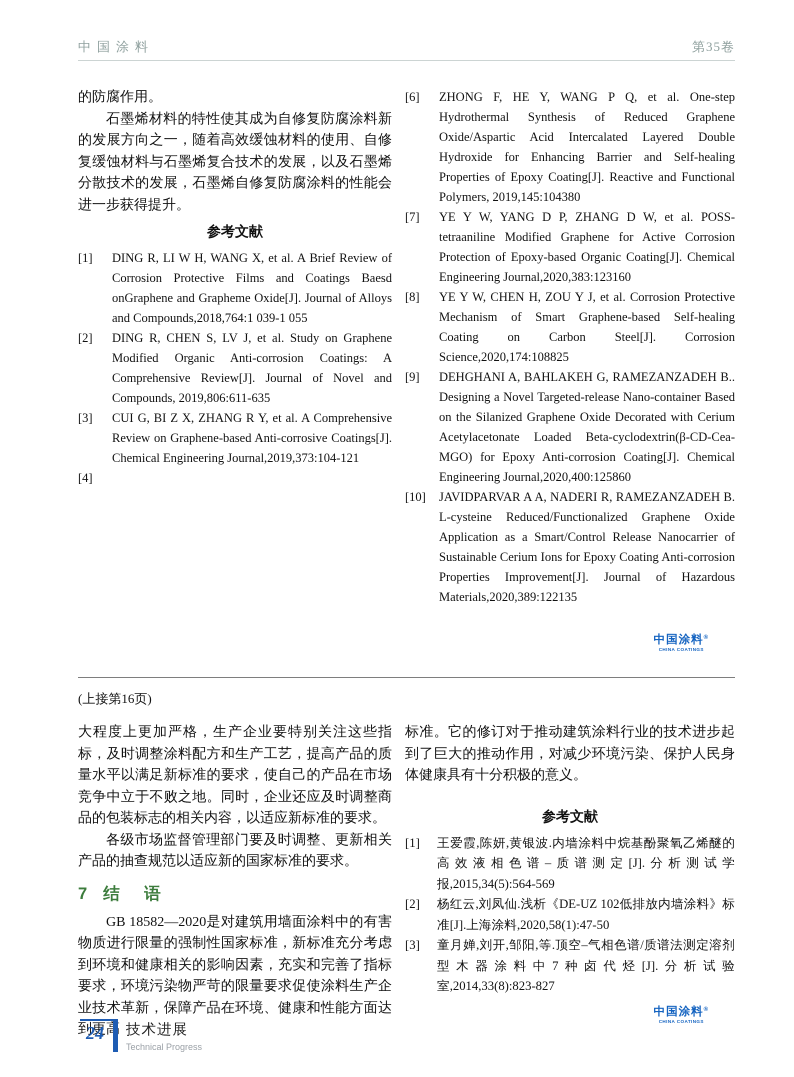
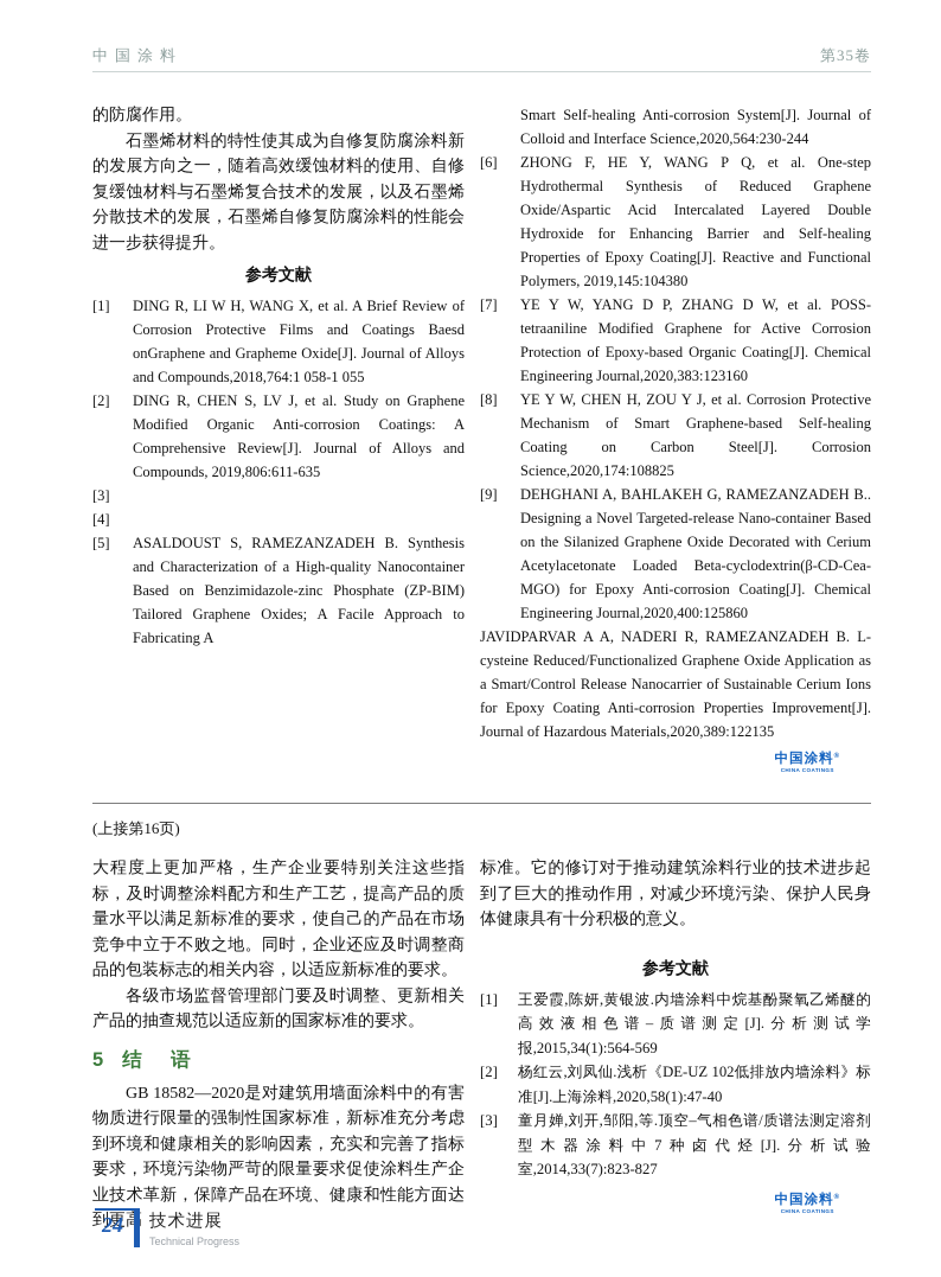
  中国涂料
  第35卷
  的防腐作用。
  石墨烯材料的特性使其成为自修复防腐涂料新的发展方向之一，随着高效缓蚀材料的使用、自修复缓蚀材料与石墨烯复合技术的发展，以及石墨烯分散技术的发展，石墨烯自修复防腐涂料的性能会进一步获得提升。
  参考文献
  [1]
- DING R, LI W H, WANG X, et al. A Brief Review of Corrosion Protective Films and Coatings Baesd onGraphene and Grapheme Oxide[J]. Journal of Alloys and Compounds,2018,764:1 039-1 055
+ DING R, LI W H, WANG X, et al. A Brief Review of Corrosion Protective Films and Coatings Baesd onGraphene and Grapheme Oxide[J]. Journal of Alloys and Compounds,2018,764:1 058-1 055
  [2]
- DING R, CHEN S, LV J, et al. Study on Graphene Modified Organic Anti-corrosion Coatings: A Comprehensive Review[J]. Journal of Novel and Compounds, 2019,806:611-635
+ DING R, CHEN S, LV J, et al. Study on Graphene Modified Organic Anti-corrosion Coatings: A Comprehensive Review[J]. Journal of Alloys and Compounds, 2019,806:611-635
  [3]
- CUI G, BI Z X, ZHANG R Y, et al. A Comprehensive Review on Graphene-based Anti-corrosive Coatings[J]. Chemical Engineering Journal,2019,373:104-121
  [4]
+ [5]
+ ASALDOUST S, RAMEZANZADEH B. Synthesis and Characterization of a High-quality Nanocontainer Based on Benzimidazole-zinc Phosphate (ZP-BIM) Tailored Graphene Oxides; A Facile Approach to Fabricating A
+ Smart Self-healing Anti-corrosion System[J]. Journal of Colloid and Interface Science,2020,564:230-244
  [6]
  ZHONG F, HE Y, WANG P Q, et al. One-step Hydrothermal Synthesis of Reduced Graphene Oxide/Aspartic Acid Intercalated Layered Double Hydroxide for Enhancing Barrier and Self-healing Properties of Epoxy Coating[J]. Reactive and Functional Polymers, 2019,145:104380
  [7]
  YE Y W, YANG D P, ZHANG D W, et al. POSS-tetraaniline Modified Graphene for Active Corrosion Protection of Epoxy-based Organic Coating[J]. Chemical Engineering Journal,2020,383:123160
  [8]
  YE Y W, CHEN H, ZOU Y J, et al. Corrosion Protective Mechanism of Smart Graphene-based Self-healing Coating on Carbon Steel[J]. Corrosion Science,2020,174:108825
  [9]
  DEHGHANI A, BAHLAKEH G, RAMEZANZADEH B.. Designing a Novel Targeted-release Nano-container Based on the Silanized Graphene Oxide Decorated with Cerium Acetylacetonate Loaded Beta-cyclodextrin(β-CD-Cea-MGO) for Epoxy Anti-corrosion Coating[J]. Chemical Engineering Journal,2020,400:125860
- [10]
  JAVIDPARVAR A A, NADERI R, RAMEZANZADEH B. L-cysteine Reduced/Functionalized Graphene Oxide Application as a Smart/Control Release Nanocarrier of Sustainable Cerium Ions for Epoxy Coating Anti-corrosion Properties Improvement[J]. Journal of Hazardous Materials,2020,389:122135
  中国涂料
  (上接第16页)
  大程度上更加严格，生产企业要特别关注这些指标，及时调整涂料配方和生产工艺，提高产品的质量水平以满足新标准的要求，使自己的产品在市场竞争中立于不败之地。同时，企业还应及时调整商品的包装标志的相关内容，以适应新标准的要求。
  各级市场监督管理部门要及时调整、更新相关产品的抽查规范以适应新的国家标准的要求。
- 7 结 语
+ 5 结 语
  GB 18582—2020是对建筑用墙面涂料中的有害物质进行限量的强制性国家标准，新标准充分考虑到环境和健康相关的影响因素，充实和完善了指标要求，环境污染物严苛的限量要求促使涂料生产企业技术革新，保障产品在环境、健康和性能方面达到更
  标准。它的修订对于推动建筑涂料行业的技术进步起到了巨大的推动作用，对减少环境污染、保护人民身体健康具有十分积极的意义。
  参考文献
  [1]
- 王爱霞,陈妍,黄银波.内墙涂料中烷基酚聚氧乙烯醚的高效液相色谱–质谱测定[J].分析测试学报,2015,34(5):564-569
+ 王爱霞,陈妍,黄银波.内墙涂料中烷基酚聚氧乙烯醚的高效液相色谱–质谱测定[J].分析测试学报,2015,34(1):564-569
  [2]
- 杨红云,刘凤仙.浅析《DE-UZ 102低排放内墙涂料》标准[J].上海涂料,2020,58(1):47-50
+ 杨红云,刘凤仙.浅析《DE-UZ 102低排放内墙涂料》标准[J].上海涂料,2020,58(1):47-40
  [3]
- 童月婵,刘开,邹阳,等.顶空–气相色谱/质谱法测定溶剂型木器涂料中7种卤代烃[J].分析试验室,2014,33(8):823-827
+ 童月婵,刘开,邹阳,等.顶空–气相色谱/质谱法测定溶剂型木器涂料中7种卤代烃[J].分析试验室,2014,33(7):823-827
  中国涂料
  24
  技术进展
  Technical Progress
